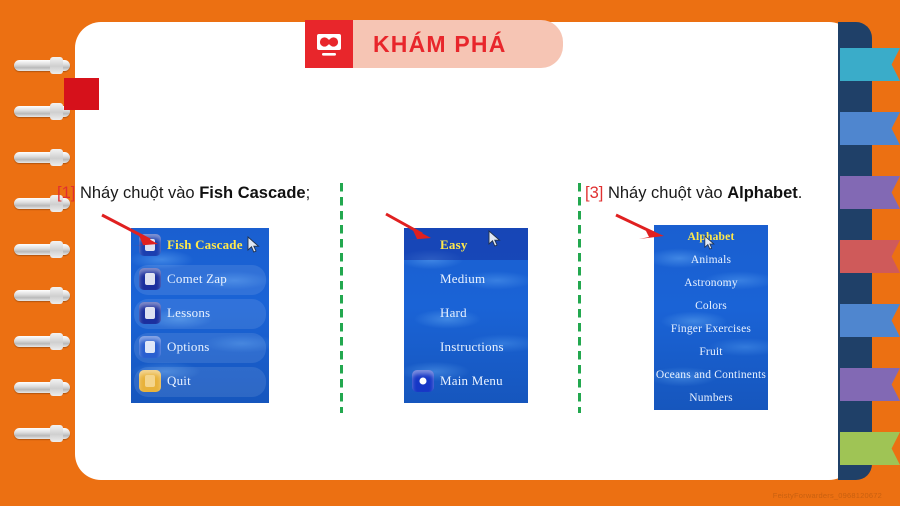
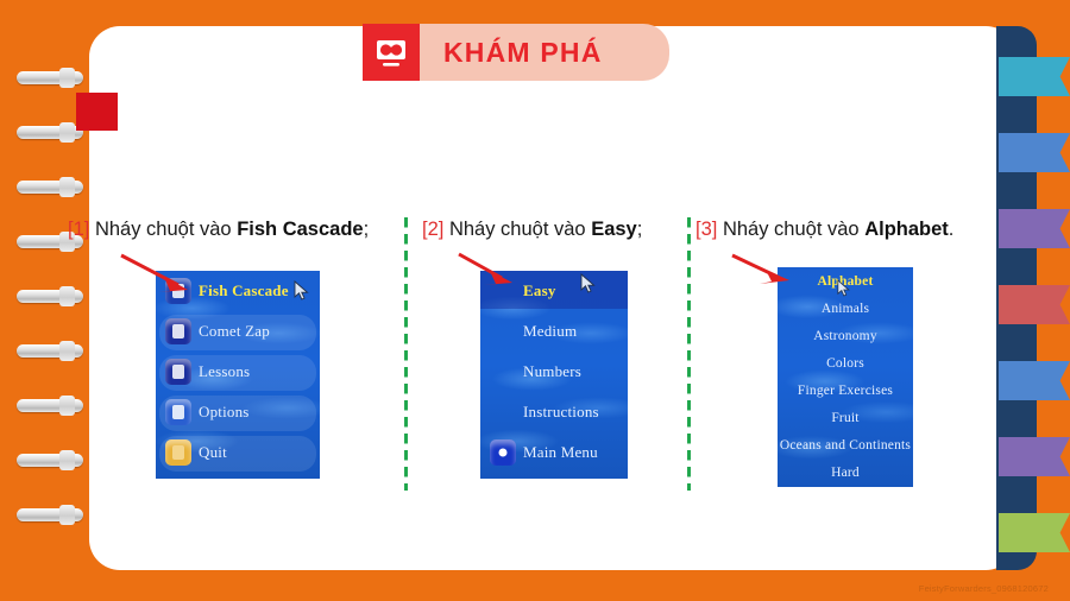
  KHÁM PHÁ
  [1] Nháy chuột vào Fish Cascade;
+ [2] Nháy chuột vào Easy;
  [3] Nháy chuột vào Alphabet.
  Fish Cascade
  Comet Zap
  Lessons
  Options
  Quit
  Easy
  Medium
- Hard
+ Numbers
  Instructions
  Main Menu
  Alphabet
  Animals
  Astronomy
  Colors
  Finger Exercises
  Fruit
  Oceans and Continents
- Numbers
+ Hard
  FeistyForwarders_0968120672
